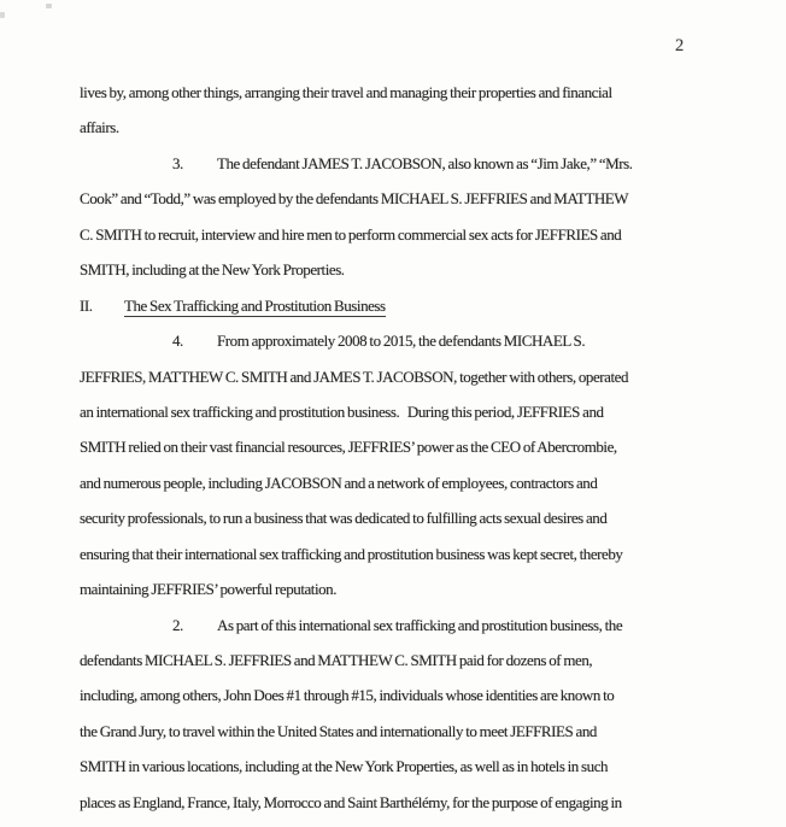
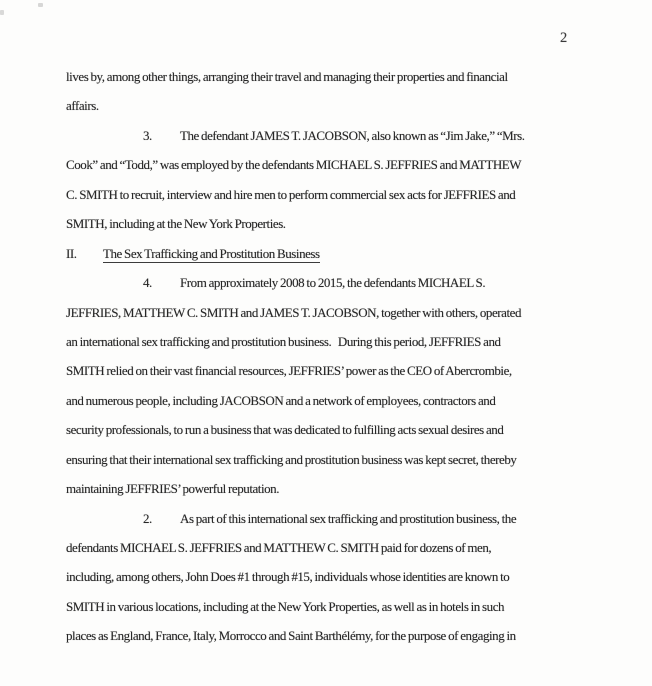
  2
  lives by, among other things, arranging their travel and managing their properties and financial
  affairs.
  3. The defendant JAMES T. JACOBSON, also known as “Jim Jake,” “Mrs.
  Cook” and “Todd,” was employed by the defendants MICHAEL S. JEFFRIES and MATTHEW
  C. SMITH to recruit, interview and hire men to perform commercial sex acts for JEFFRIES and
  SMITH, including at the New York Properties.
  II. The Sex Trafficking and Prostitution Business
  4. From approximately 2008 to 2015, the defendants MICHAEL S.
  JEFFRIES, MATTHEW C. SMITH and JAMES T. JACOBSON, together with others, operated
  an international sex trafficking and prostitution business. During this period, JEFFRIES and
  SMITH relied on their vast financial resources, JEFFRIES’ power as the CEO of Abercrombie,
  and numerous people, including JACOBSON and a network of employees, contractors and
  security professionals, to run a business that was dedicated to fulfilling acts sexual desires and
  ensuring that their international sex trafficking and prostitution business was kept secret, thereby
  maintaining JEFFRIES’ powerful reputation.
  2. As part of this international sex trafficking and prostitution business, the
  defendants MICHAEL S. JEFFRIES and MATTHEW C. SMITH paid for dozens of men,
  including, among others, John Does #1 through #15, individuals whose identities are known to
- the Grand Jury, to travel within the United States and internationally to meet JEFFRIES and
  SMITH in various locations, including at the New York Properties, as well as in hotels in such
  places as England, France, Italy, Morrocco and Saint Barthélémy, for the purpose of engaging in
